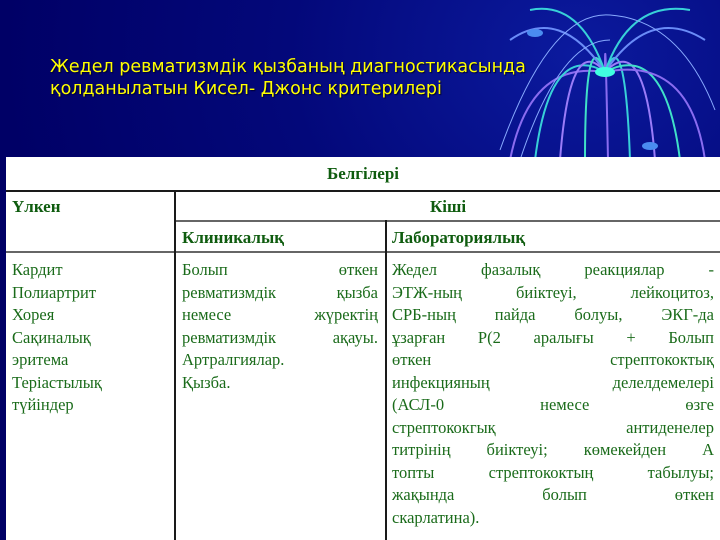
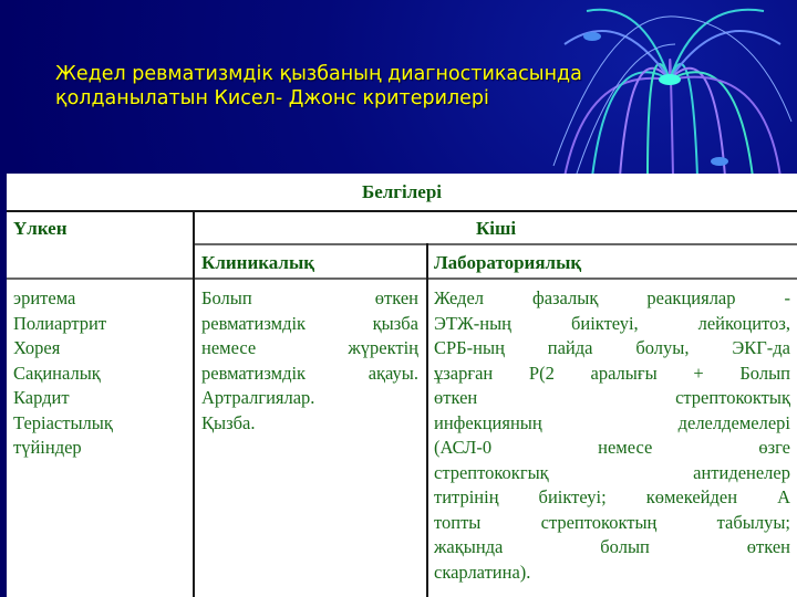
  Жедел ревматизмдік қызбаның диагностикасында
  қолданылатын Кисел- Джонс критерилері
  Белгілері
  Үлкен
  Кіші
  Клиникалық
  Лабораториялық
- Кардит
+ эритема
  Полиартрит
  Хорея
  Сақиналық
- эритема
+ Кардит
  Теріастылық
  түйіндер
  Болып өткен
  ревматизмдік қызба
  немесе жүректің
  ревматизмдік ақауы.
  Артралгиялар.
  Қызба.
  Жедел фазалық реакциялар -
  ЭТЖ-ның биіктеуі, лейкоцитоз,
  СРБ-ның пайда болуы, ЭКГ-да
  ұзарған P(2 аралығы + Болып
  өткен стрептококтық
  инфекцияның делелдемелері
  (АСЛ-0 немесе өзге
  стрептококгық антиденелер
  титрінің биіктеуі; көмекейден А
  топты стрептококтың табылуы;
  жақында болып өткен
  скарлатина).
